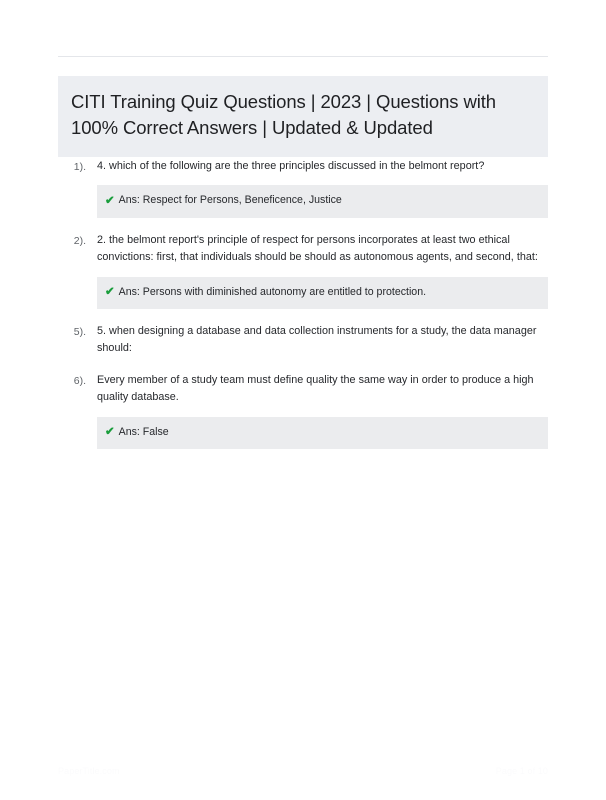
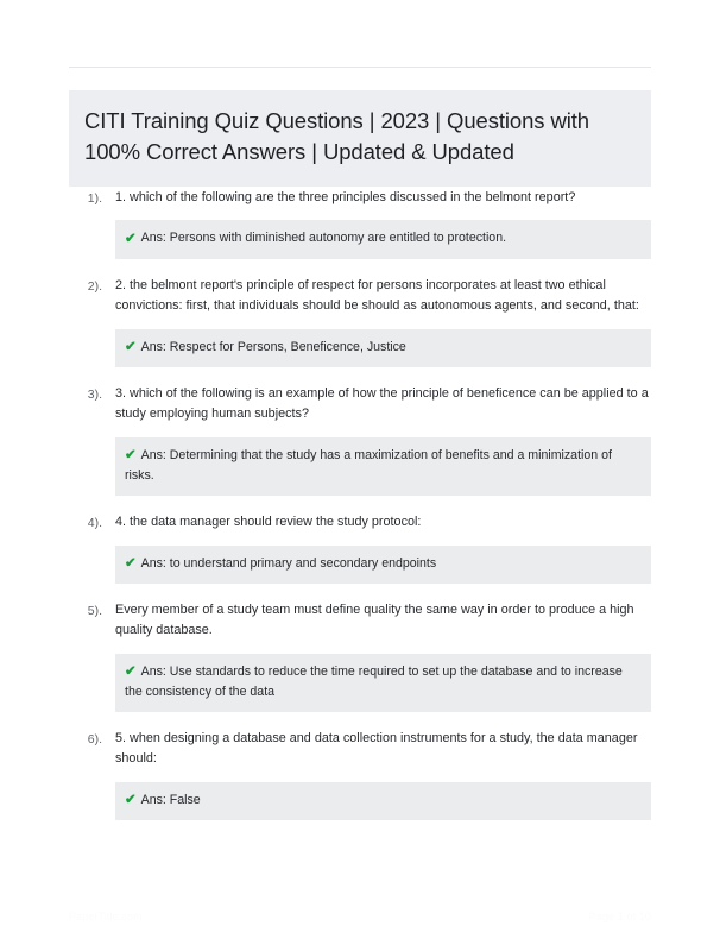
  CITI Training Quiz Questions | 2023 | Questions with 100% Correct Answers | Updated & Updated
  1).
- 4. which of the following are the three principles discussed in the belmont report?
+ 1. which of the following are the three principles discussed in the belmont report?
- ✔ Ans: Respect for Persons, Beneficence, Justice
+ ✔ Ans: Persons with diminished autonomy are entitled to protection.
  2).
  2. the belmont report's principle of respect for persons incorporates at least two ethical convictions: first, that individuals should be should as autonomous agents, and second, that:
- ✔ Ans: Persons with diminished autonomy are entitled to protection.
+ ✔ Ans: Respect for Persons, Beneficence, Justice
+ 3).
+ 3. which of the following is an example of how the principle of beneficence can be applied to a study employing human subjects?
+ ✔ Ans: Determining that the study has a maximization of benefits and a minimization of risks.
+ 4).
+ 4. the data manager should review the study protocol:
+ ✔ Ans: to understand primary and secondary endpoints
  5).
- 5. when designing a database and data collection instruments for a study, the data manager should:
+ Every member of a study team must define quality the same way in order to produce a high quality database.
+ ✔ Ans: Use standards to reduce the time required to set up the database and to increase the consistency of the data
  6).
- Every member of a study team must define quality the same way in order to produce a high quality database.
+ 5. when designing a database and data collection instruments for a study, the data manager should:
  ✔ Ans: False
